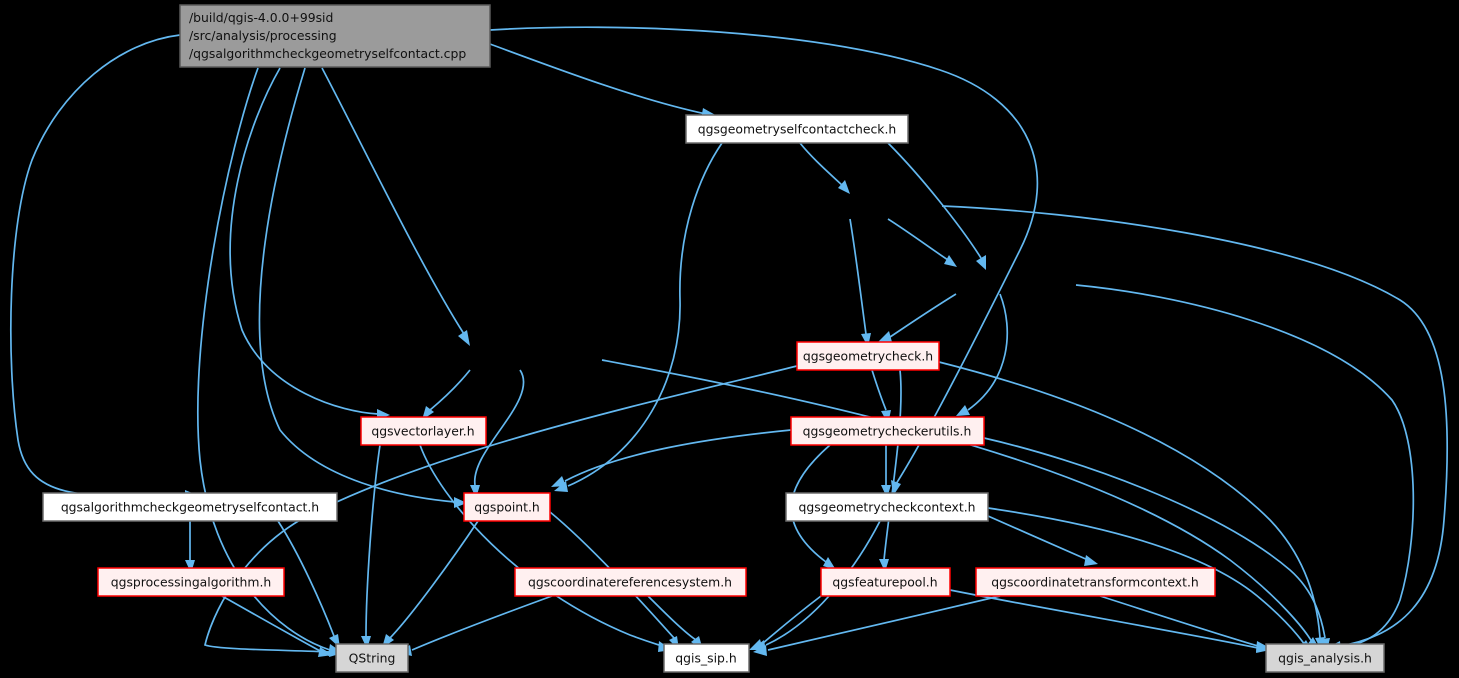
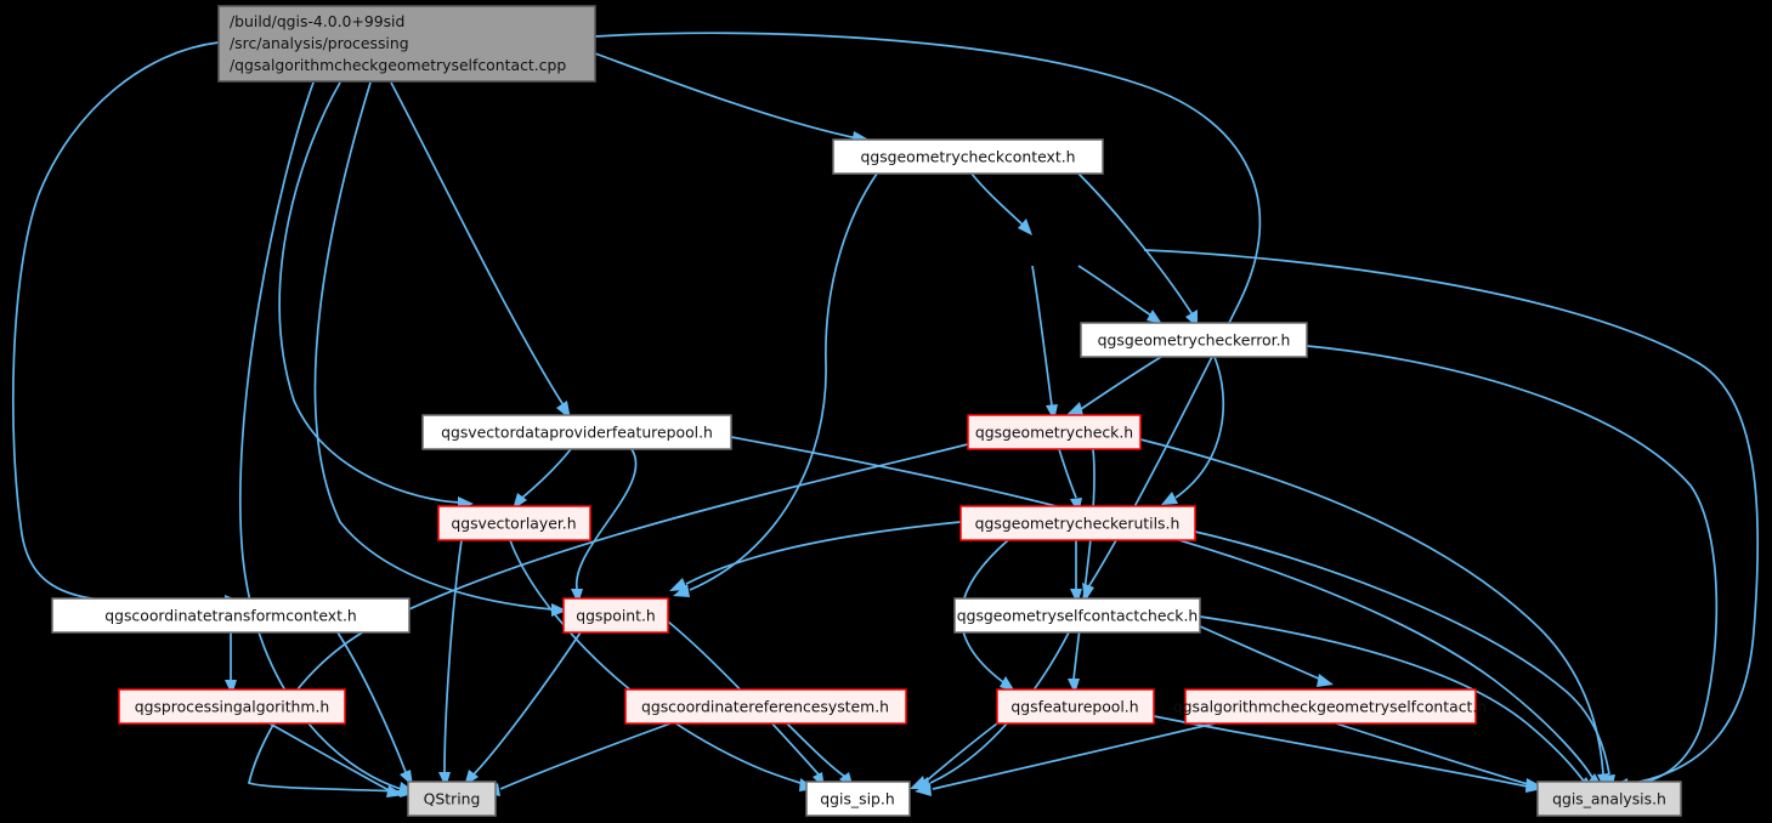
  /build/qgis-4.0.0+99sid
  /src/analysis/processing
  /qgsalgorithmcheckgeometryselfcontact.cpp
- qgsgeometryselfcontactcheck.h
+ qgsgeometrycheckcontext.h
+ qgsgeometrycheckerror.h
+ qgsvectordataproviderfeaturepool.h
  qgsgeometrycheck.h
  qgsvectorlayer.h
  qgsgeometrycheckerutils.h
- qgsalgorithmcheckgeometryselfcontact.h
+ qgscoordinatetransformcontext.h
  qgspoint.h
- qgsgeometrycheckcontext.h
+ qgsgeometryselfcontactcheck.h
  qgsprocessingalgorithm.h
  qgscoordinatereferencesystem.h
  qgsfeaturepool.h
- qgscoordinatetransformcontext.h
+ qgsalgorithmcheckgeometryselfcontact.h
  QString
  qgis_sip.h
  qgis_analysis.h
